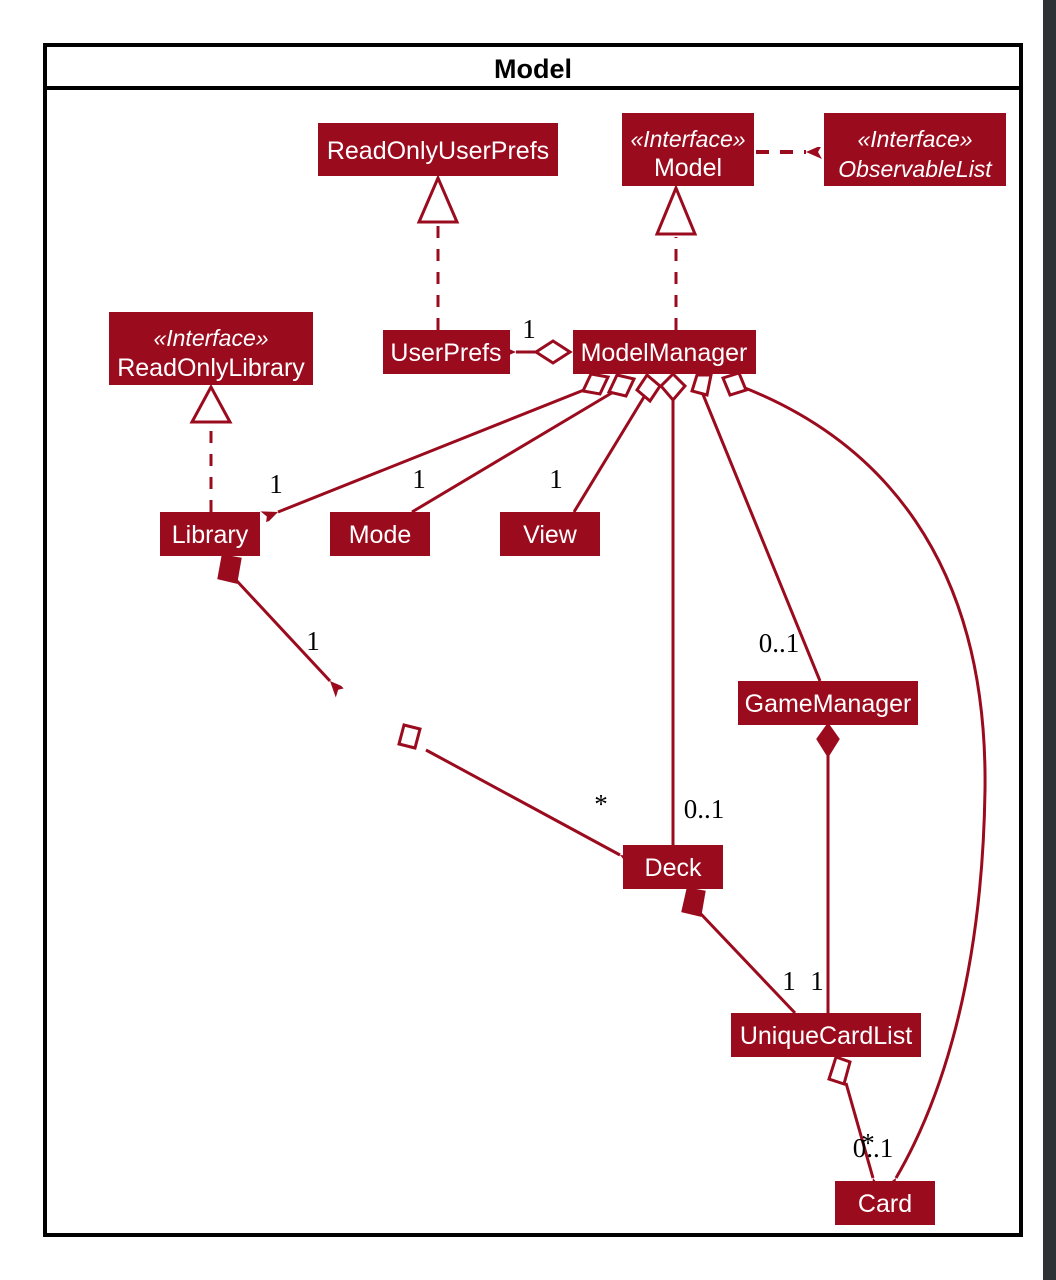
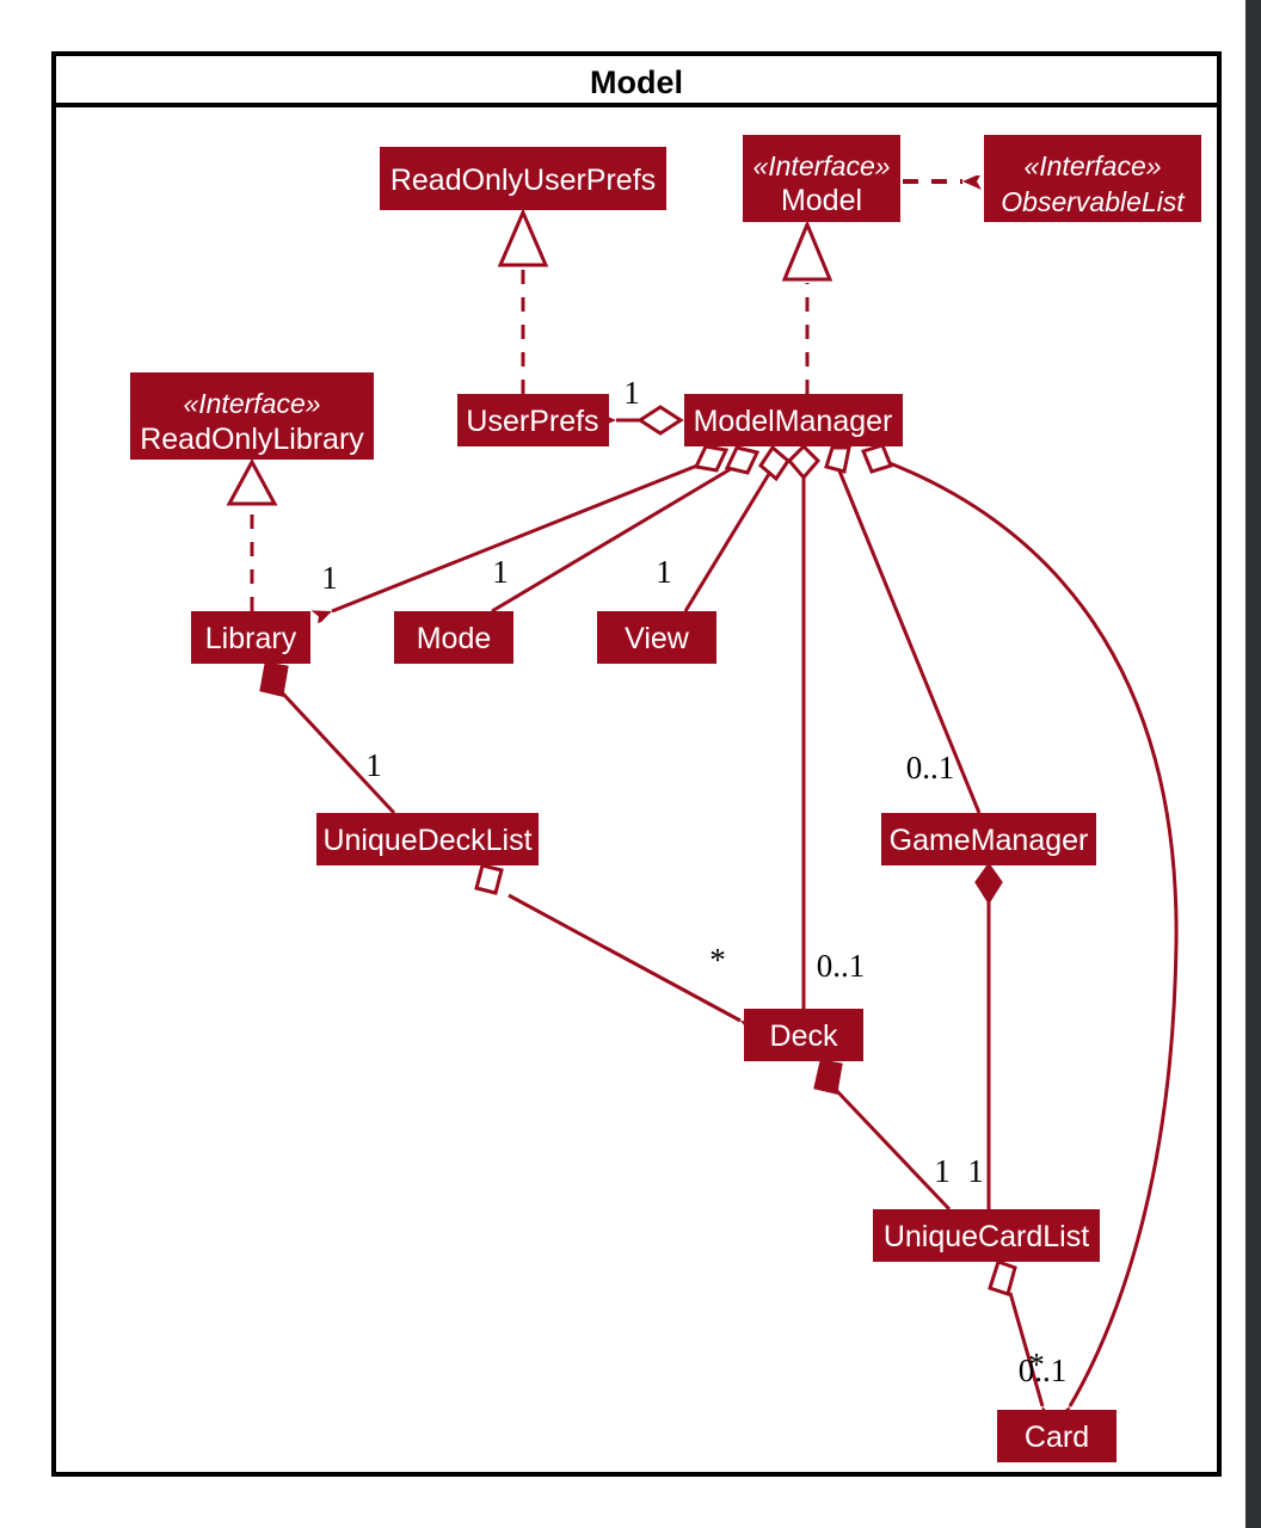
  Model
  1
  1
  1
  1
  1
  0..1
  *
  0..1
  1
  1
  0..1
  *
  ReadOnlyUserPrefs
  «Interface»
  Model
  «Interface»
  ObservableList
  «Interface»
  ReadOnlyLibrary
  UserPrefs
  ModelManager
  Library
  Mode
  View
+ UniqueDeckList
  GameManager
  Deck
  UniqueCardList
  Card
